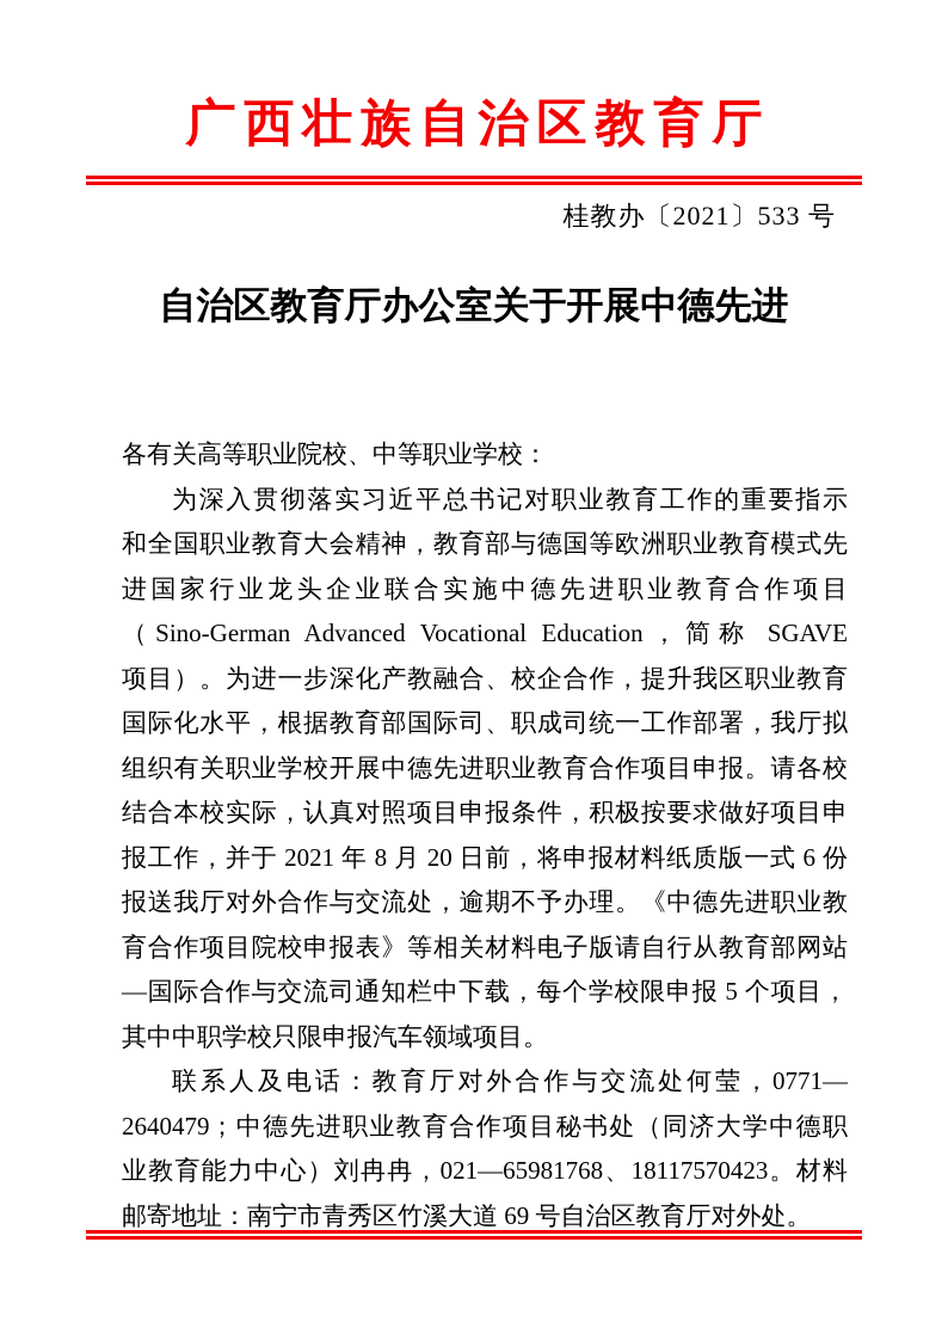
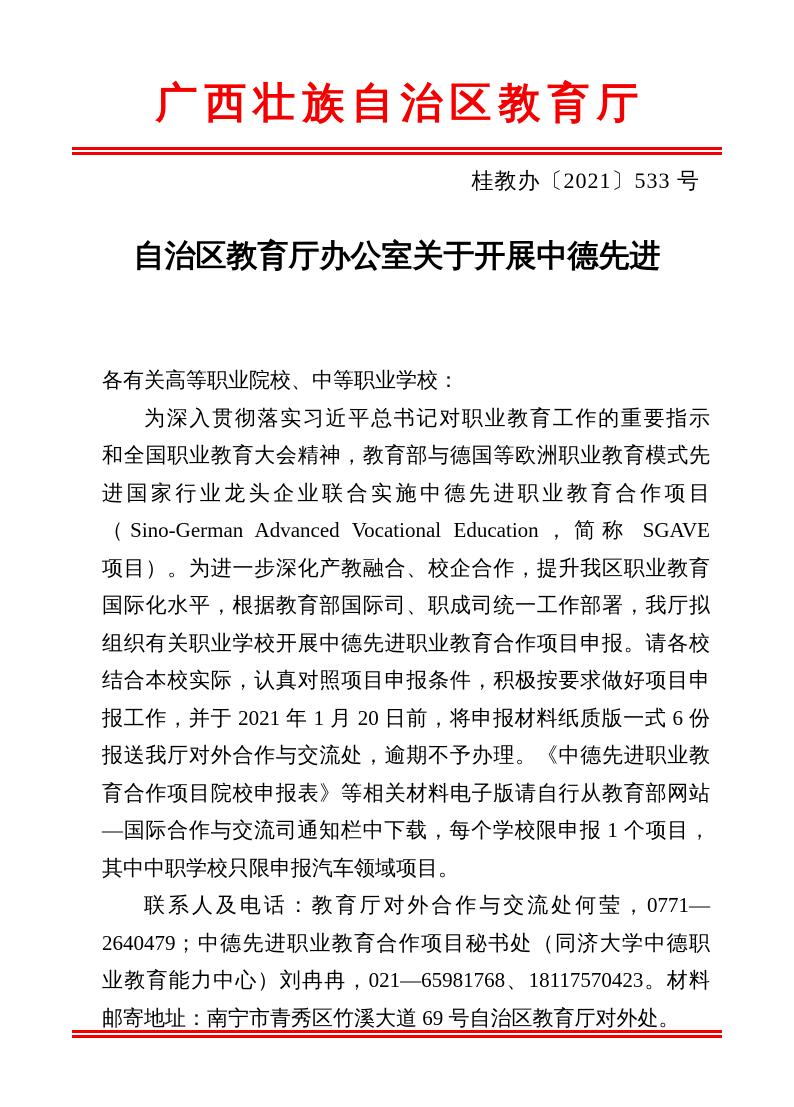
  广西壮族自治区教育厅
  桂教办〔2021〕533 号
  自治区教育厅办公室关于开展中德先进
  各有关高等职业院校、中等职业学校：
  为深入贯彻落实习近平总书记对职业教育工作的重要指示
  和全国职业教育大会精神，教育部与德国等欧洲职业教育模式先
  进国家行业龙头企业联合实施中德先进职业教育合作项目
  （Sino-German Advanced Vocational Education，简称 SGAVE
  项目）。为进一步深化产教融合、校企合作，提升我区职业教育
  国际化水平，根据教育部国际司、职成司统一工作部署，我厅拟
  组织有关职业学校开展中德先进职业教育合作项目申报。请各校
  结合本校实际，认真对照项目申报条件，积极按要求做好项目申
- 报工作，并于 2021 年 8 月 20 日前，将申报材料纸质版一式 6 份
+ 报工作，并于 2021 年 1 月 20 日前，将申报材料纸质版一式 6 份
  报送我厅对外合作与交流处，逾期不予办理。《中德先进职业教
  育合作项目院校申报表》等相关材料电子版请自行从教育部网站
- —国际合作与交流司通知栏中下载，每个学校限申报 5 个项目，
+ —国际合作与交流司通知栏中下载，每个学校限申报 1 个项目，
  其中中职学校只限申报汽车领域项目。
  联系人及电话：教育厅对外合作与交流处何莹，0771—
  2640479；中德先进职业教育合作项目秘书处（同济大学中德职
  业教育能力中心）刘冉冉，021—65981768、18117570423。材料
  邮寄地址：南宁市青秀区竹溪大道 69 号自治区教育厅对外处。
